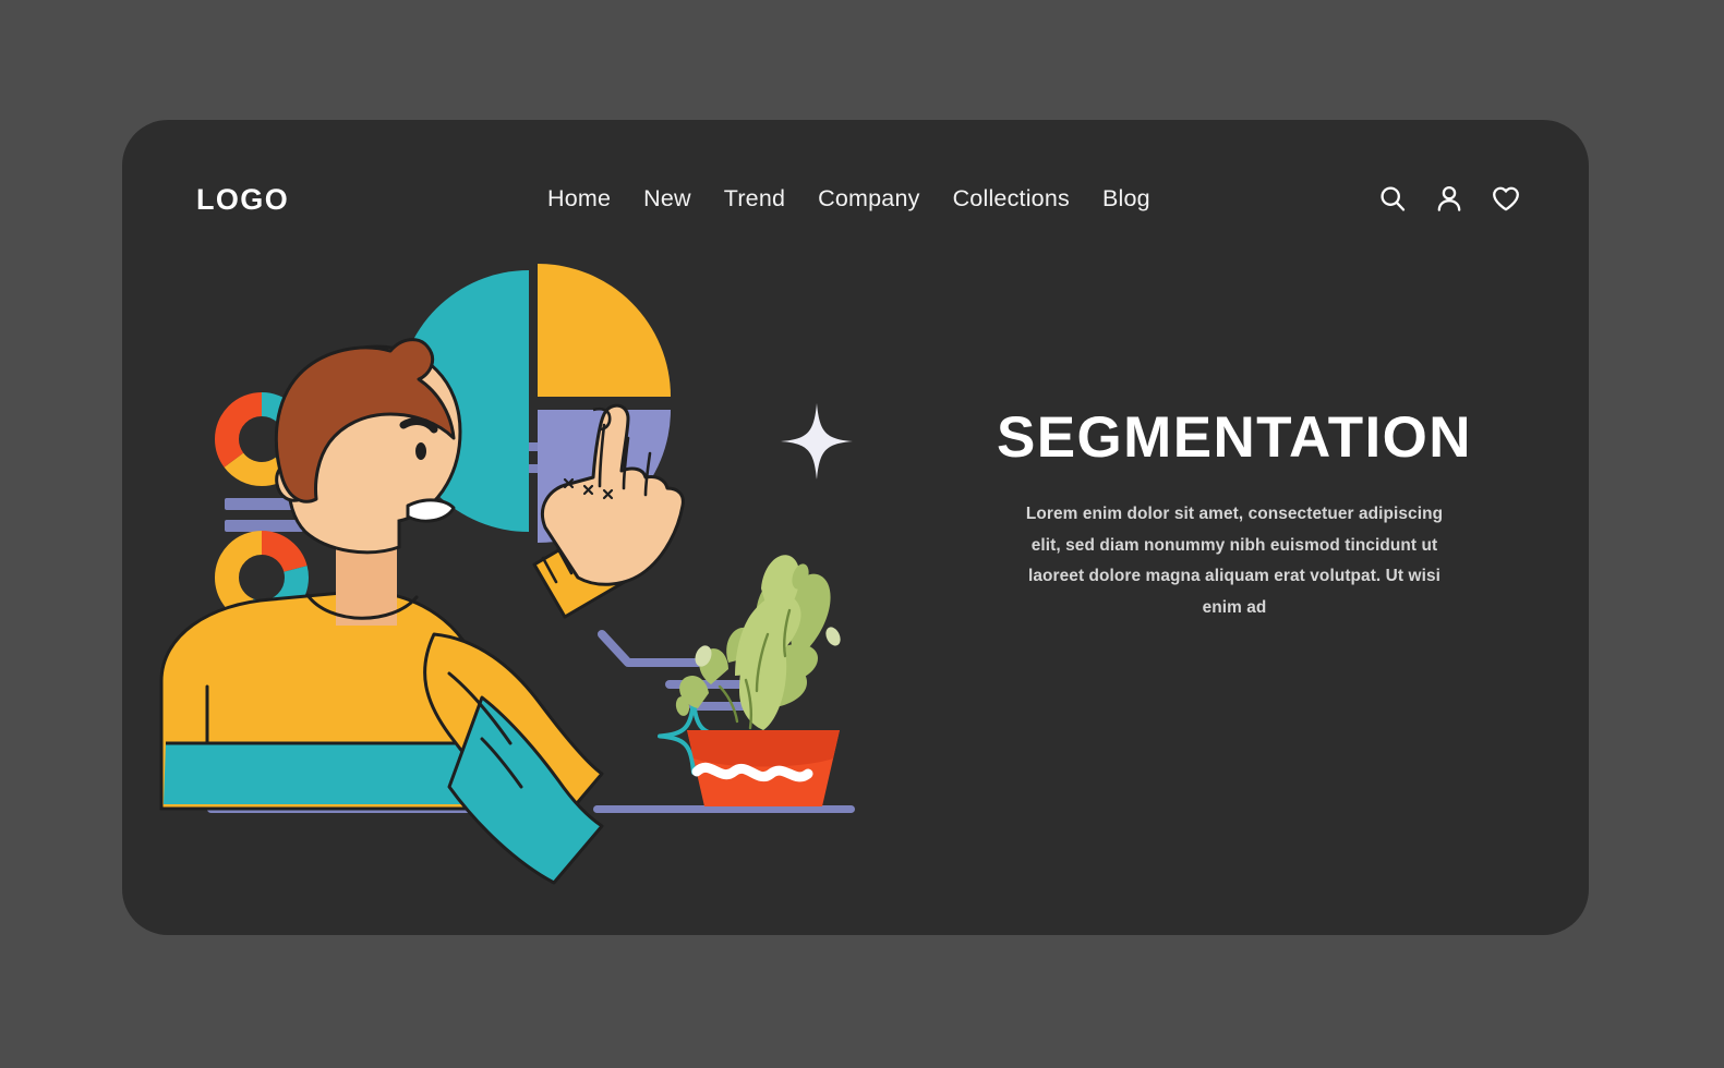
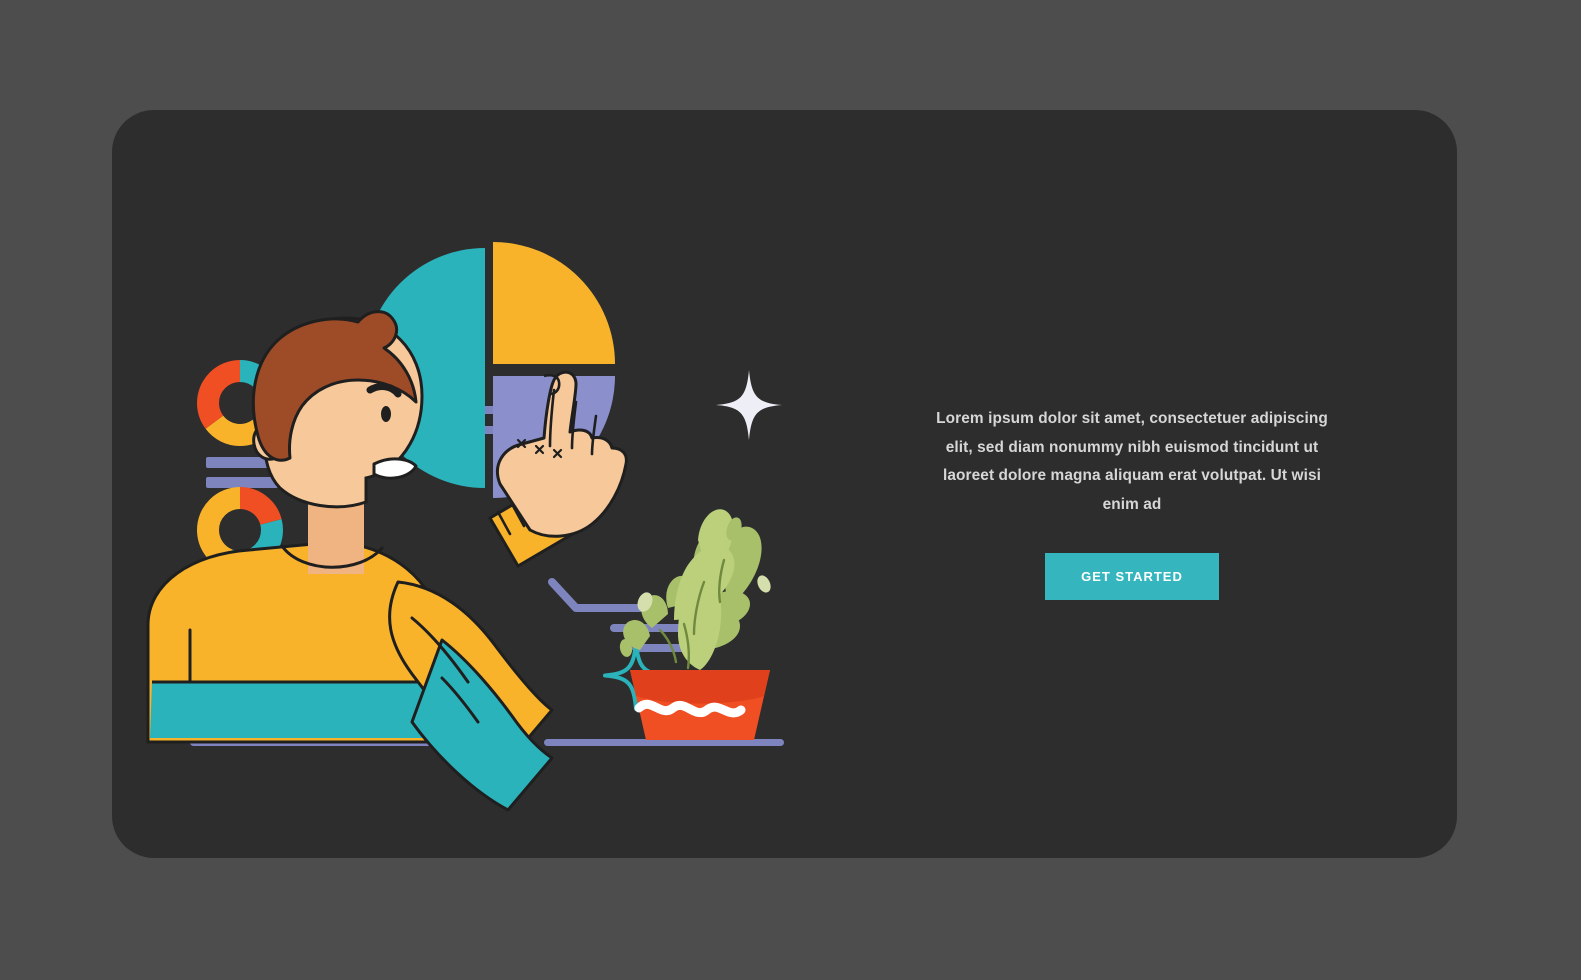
- LOGO
- Home
- New
- Trend
- Company
- Collections
- Blog
- SEGMENTATION
- Lorem enim dolor sit amet, consectetuer adipiscing elit, sed diam nonummy nibh euismod tincidunt ut laoreet dolore magna aliquam erat volutpat. Ut wisi enim ad
+ Lorem ipsum dolor sit amet, consectetuer adipiscing elit, sed diam nonummy nibh euismod tincidunt ut laoreet dolore magna aliquam erat volutpat. Ut wisi enim ad
+ GET STARTED
